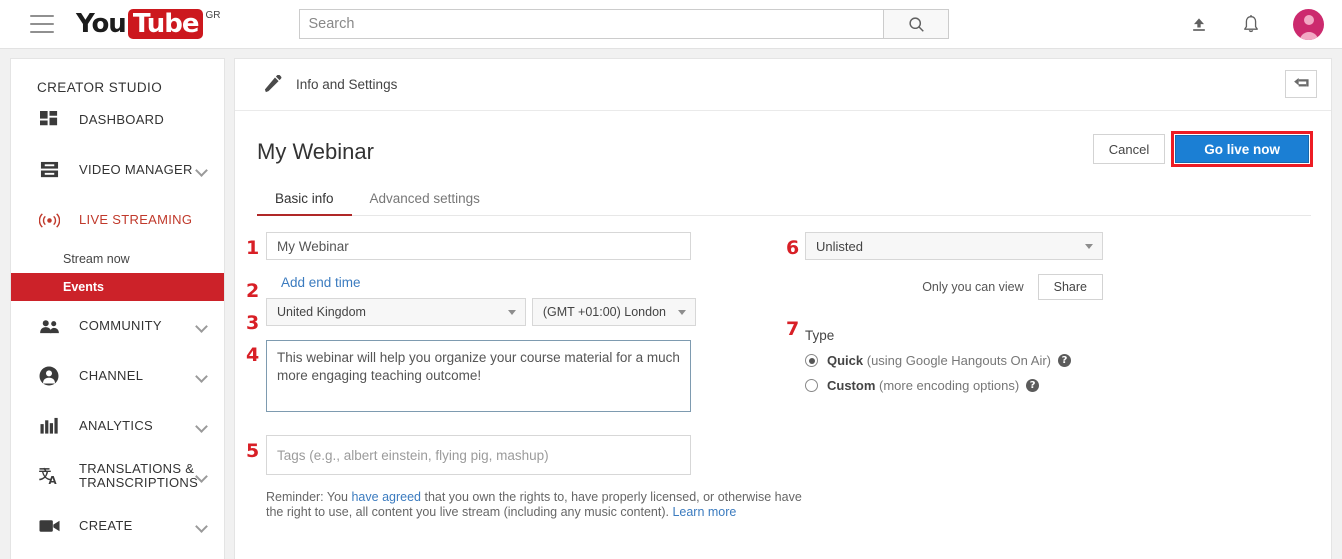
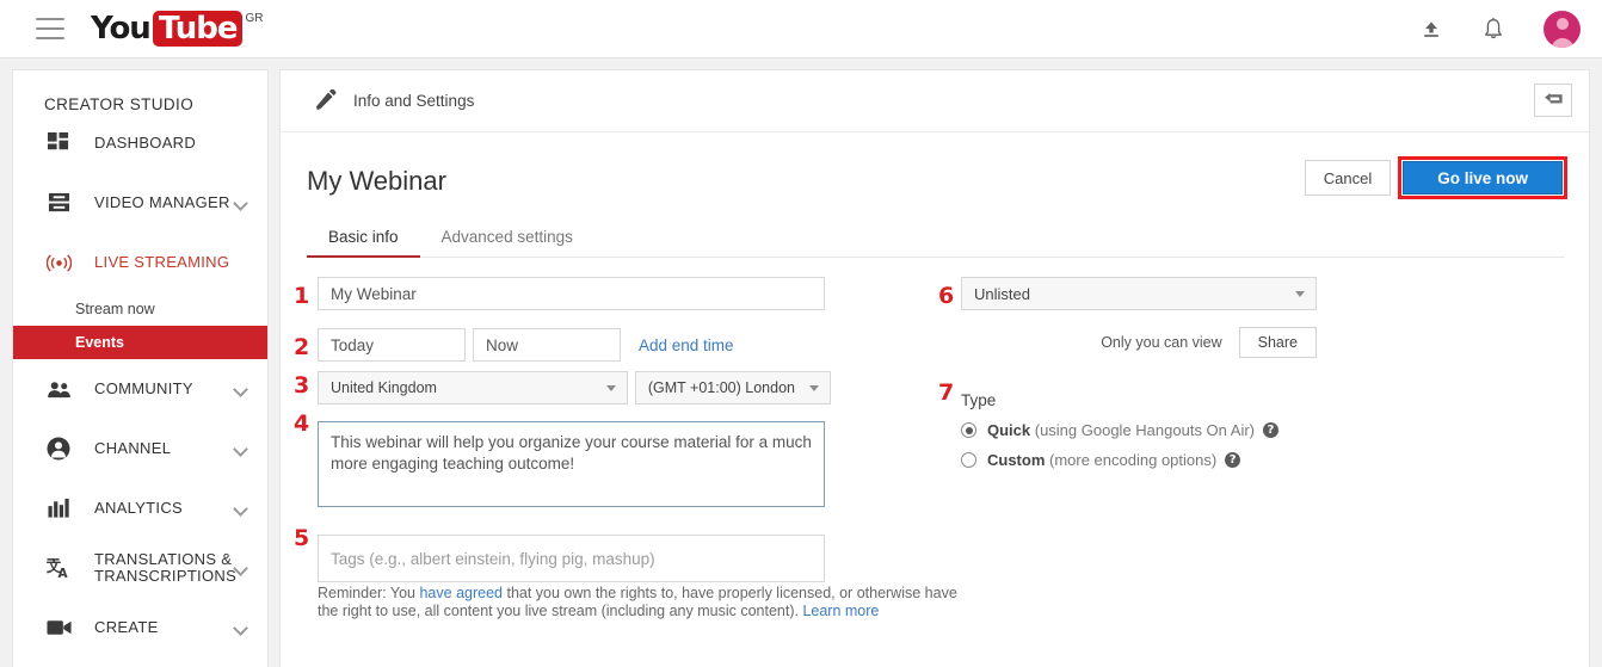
  You
  Tube
  GR
- Search
  CREATOR STUDIO
  DASHBOARD
  VIDEO MANAGER
  LIVE STREAMING
  Stream now
  Events
  COMMUNITY
  CHANNEL
  ANALYTICS
  文
  A
  TRANSLATIONS & TRANSCRIPTIONS
  CREATE
  Info and Settings
  My Webinar
  Cancel
  Go live now
  Basic info
  Advanced settings
  1
  2
  3
  4
  5
  6
  7
  My Webinar
+ Today
+ Now
  Add end time
  United Kingdom
  (GMT +01:00) London
  Unlisted
  Only you can view
  Share
  Type
  Quick (using Google Hangouts On Air)
  ?
  Custom (more encoding options)
  ?
  Reminder: You have agreed that you own the rights to, have properly licensed, or otherwise have the right to use, all content you live stream (including any music content). Learn more
